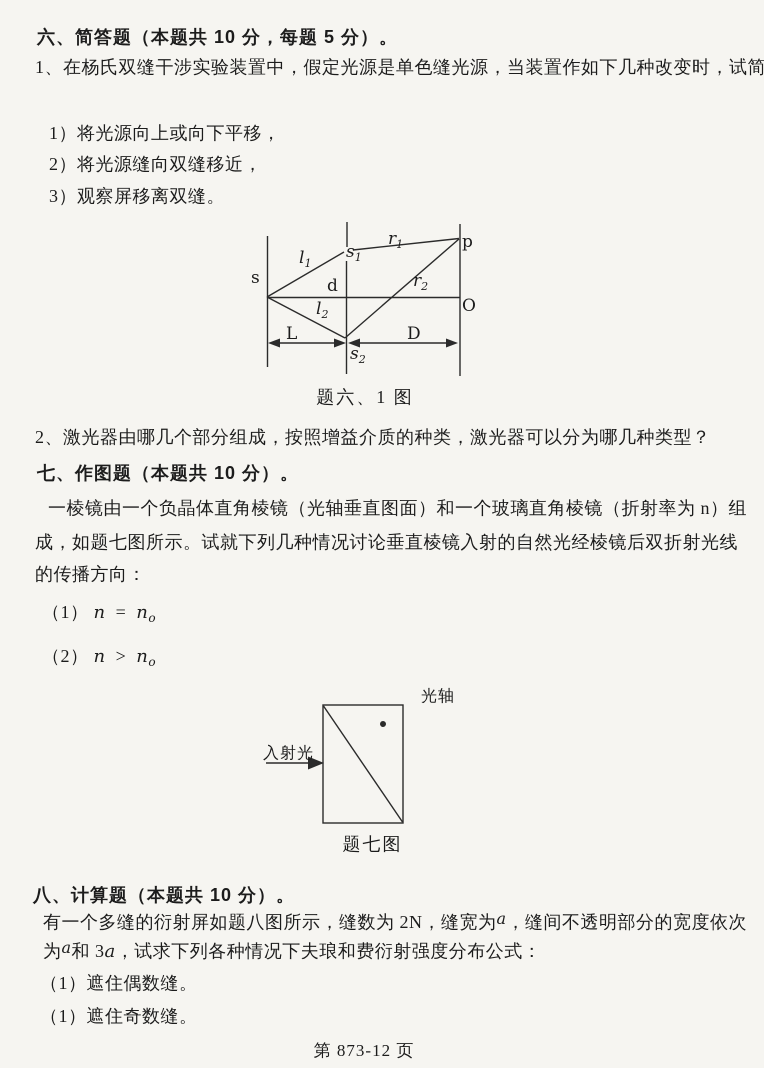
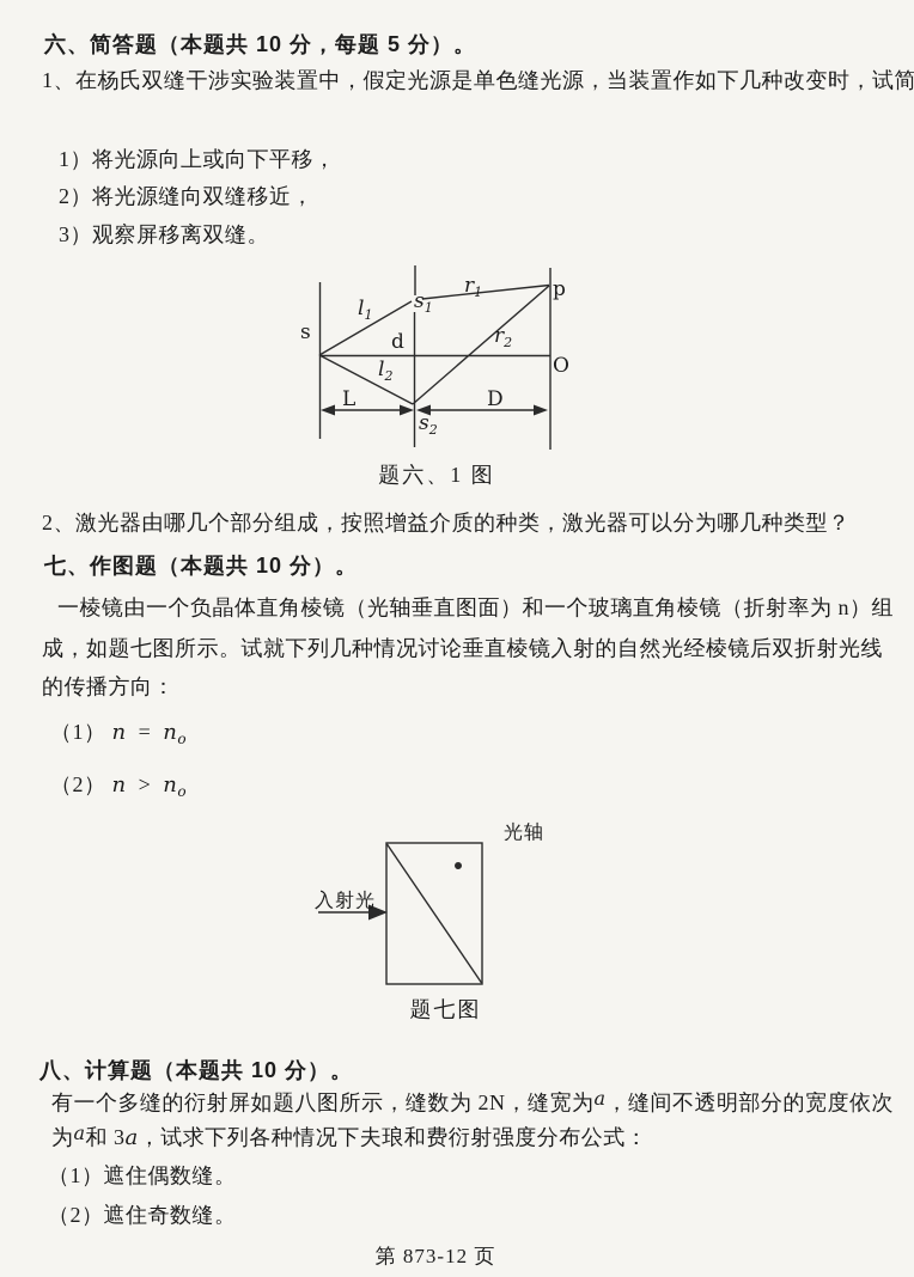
  六、简答题（本题共 10 分，每题 5 分）。
  1、在杨氏双缝干涉实验装置中，假定光源是单色缝光源，当装置作如下几种改变时，试简
  1）将光源向上或向下平移，
  2）将光源缝向双缝移近，
  3）观察屏移离双缝。
  s
  l1
  s1
  r1
  p
  d
  r2
  O
  l2
  L
  D
  s2
  题六、1 图
  2、激光器由哪几个部分组成，按照增益介质的种类，激光器可以分为哪几种类型？
  七、作图题（本题共 10 分）。
  一棱镜由一个负晶体直角棱镜（光轴垂直图面）和一个玻璃直角棱镜（折射率为 n）组
  成，如题七图所示。试就下列几种情况讨论垂直棱镜入射的自然光经棱镜后双折射光线
  的传播方向：
  （1） n = no
  （2） n > no
  光轴
  入射光
  题七图
  八、计算题（本题共 10 分）。
  有一个多缝的衍射屏如题八图所示，缝数为 2N，缝宽为a，缝间不透明部分的宽度依次
  为a和 3a，试求下列各种情况下夫琅和费衍射强度分布公式：
  （1）遮住偶数缝。
- （1）遮住奇数缝。
+ （2）遮住奇数缝。
  第 873-12 页
